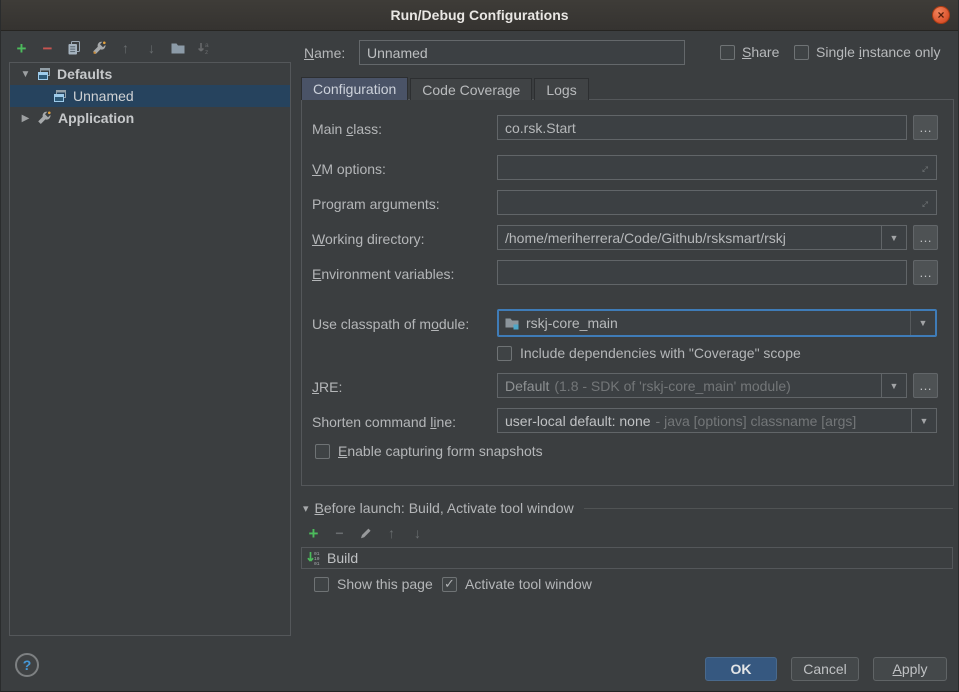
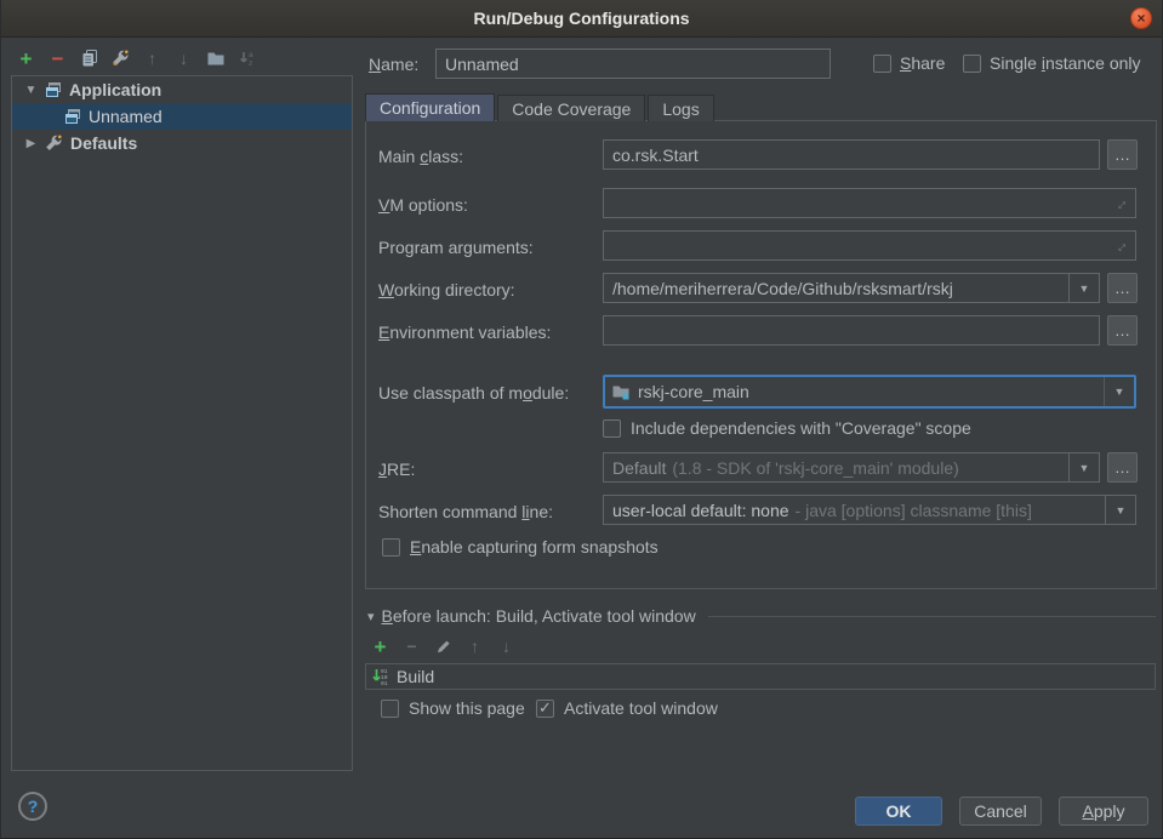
  Run/Debug Configurations
  ×
  +
  −
  ↑
  ↓
  ▼
- Defaults
+ Application
  Unnamed
  ▶
- Application
+ Defaults
  Name:
  Unnamed
  Share
  Single instance only
  Configuration
  Code Coverage
  Logs
  Main class:
  co.rsk.Start
  …
  VM options:
  Program arguments:
  Working directory:
  /home/meriherrera/Code/Github/rsksmart/rskj
  ▼
  …
  Environment variables:
  …
  Use classpath of module:
  rskj-core_main
  ▼
  Include dependencies with "Coverage" scope
  JRE:
  Default
  (1.8 - SDK of 'rskj-core_main' module)
  ▼
  …
  Shorten command line:
  user-local default: none
- - java [options] classname [args]
+ - java [options] classname [this]
  ▼
  Enable capturing form snapshots
  ▾
  Before launch: Build, Activate tool window
  +
  −
  ↑
  ↓
  Build
  Show this page
  Activate tool window
  ?
  OK
  Cancel
  Apply
